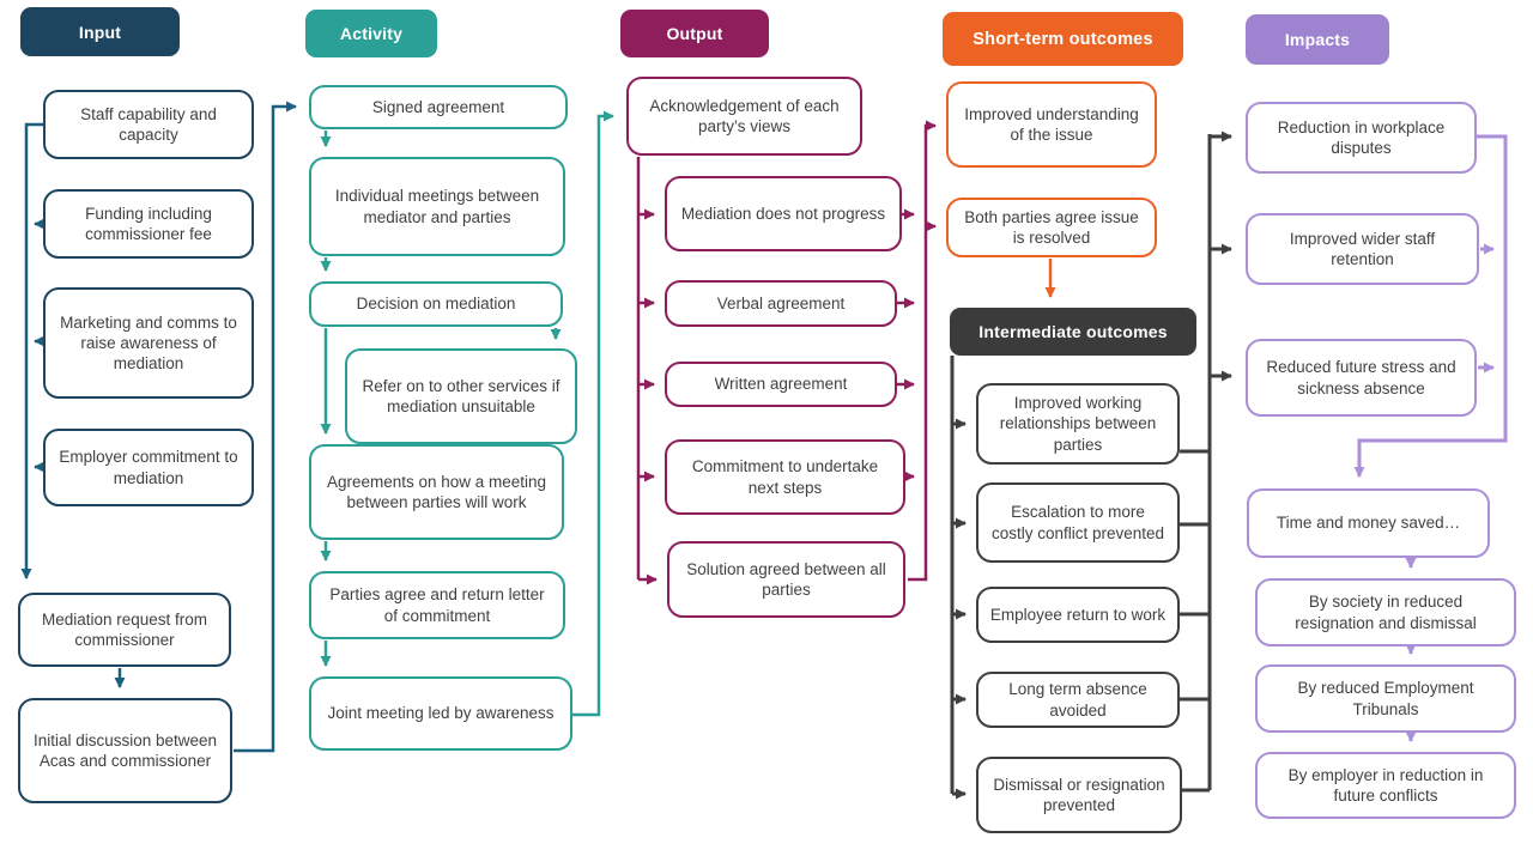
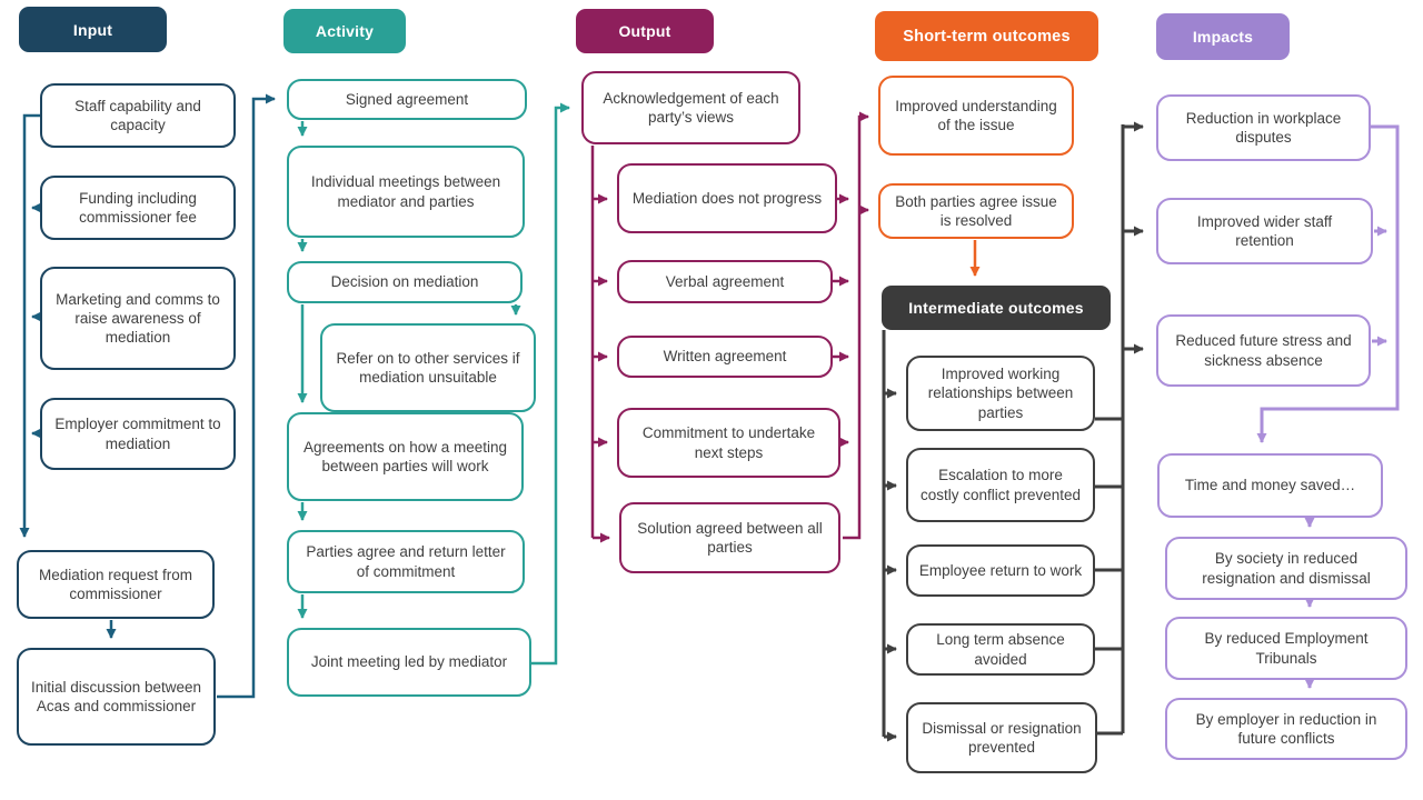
  Input
  Activity
  Output
  Short-term outcomes
  Intermediate outcomes
  Impacts
  Staff capability and capacity
  Funding including commissioner fee
  Marketing and comms to raise awareness of mediation
  Employer commitment to mediation
  Mediation request from commissioner
  Initial discussion between Acas and commissioner
  Signed agreement
  Individual meetings between mediator and parties
  Decision on mediation
  Refer on to other services if mediation unsuitable
  Agreements on how a meeting between parties will work
  Parties agree and return letter of commitment
- Joint meeting led by awareness
+ Joint meeting led by mediator
  Acknowledgement of each party’s views
  Mediation does not progress
  Verbal agreement
  Written agreement
  Commitment to undertake next steps
  Solution agreed between all parties
  Improved understanding of the issue
  Both parties agree issue is resolved
  Improved working relationships between parties
  Escalation to more costly conflict prevented
  Employee return to work
  Long term absence avoided
  Dismissal or resignation prevented
  Reduction in workplace disputes
  Improved wider staff retention
  Reduced future stress and sickness absence
  Time and money saved…
  By society in reduced resignation and dismissal
  By reduced Employment Tribunals
  By employer in reduction in future conflicts
